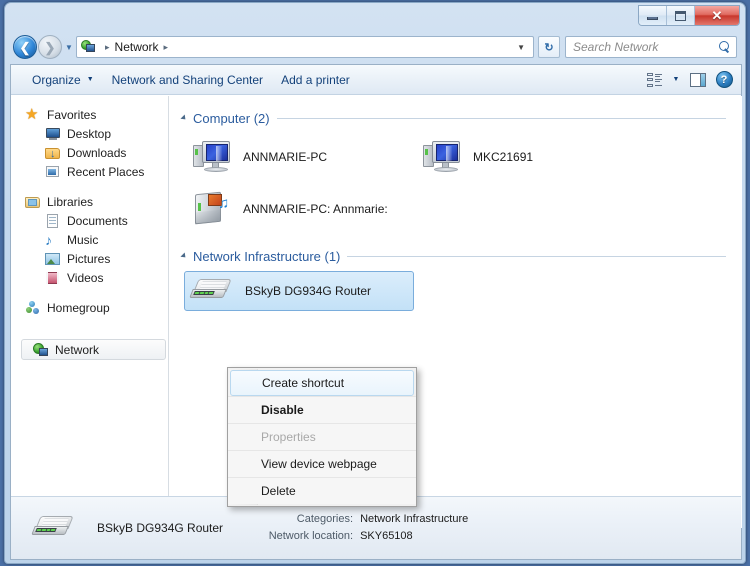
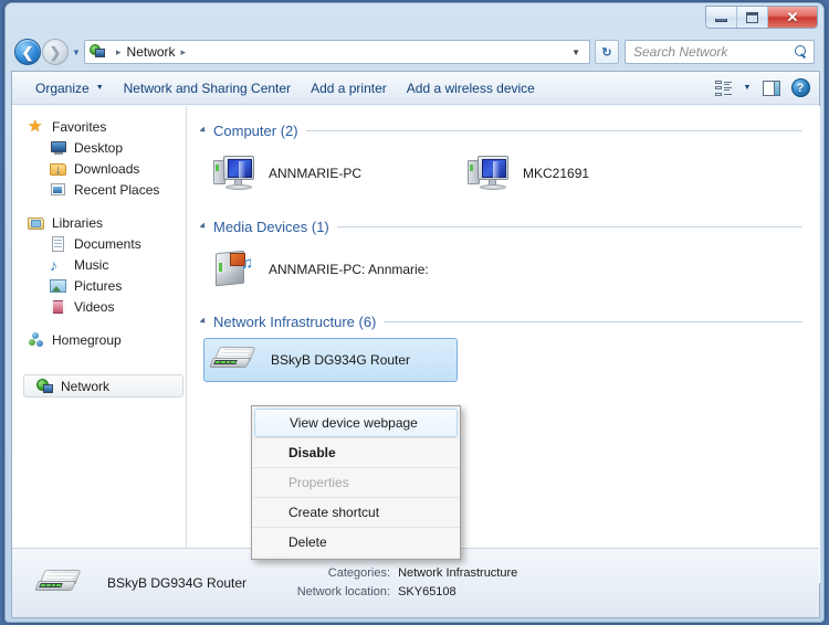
  ✕
  ❮
  ❯
  ▼
  ▸
  Network
  ▸
  ▼
  ↻
  Search Network
  Organize
  Network and Sharing Center
  Add a printer
+ Add a wireless device
  ?
  ★
  Favorites
  Desktop
  ↓
  Downloads
  Recent Places
  Libraries
  Documents
  ♪
  Music
  Pictures
  Videos
  Homegroup
  Network
  Computer (2)
  ANNMARIE-PC
  MKC21691
+ Media Devices (1)
  ♫
  ANNMARIE-PC: Annmarie:
- Network Infrastructure (1)
+ Network Infrastructure (6)
  BSkyB DG934G Router
- Create shortcut
+ View device webpage
  Disable
  Properties
- View device webpage
+ Create shortcut
  Delete
  BSkyB DG934G Router
  Categories:
  Network Infrastructure
  Network location:
  SKY65108
